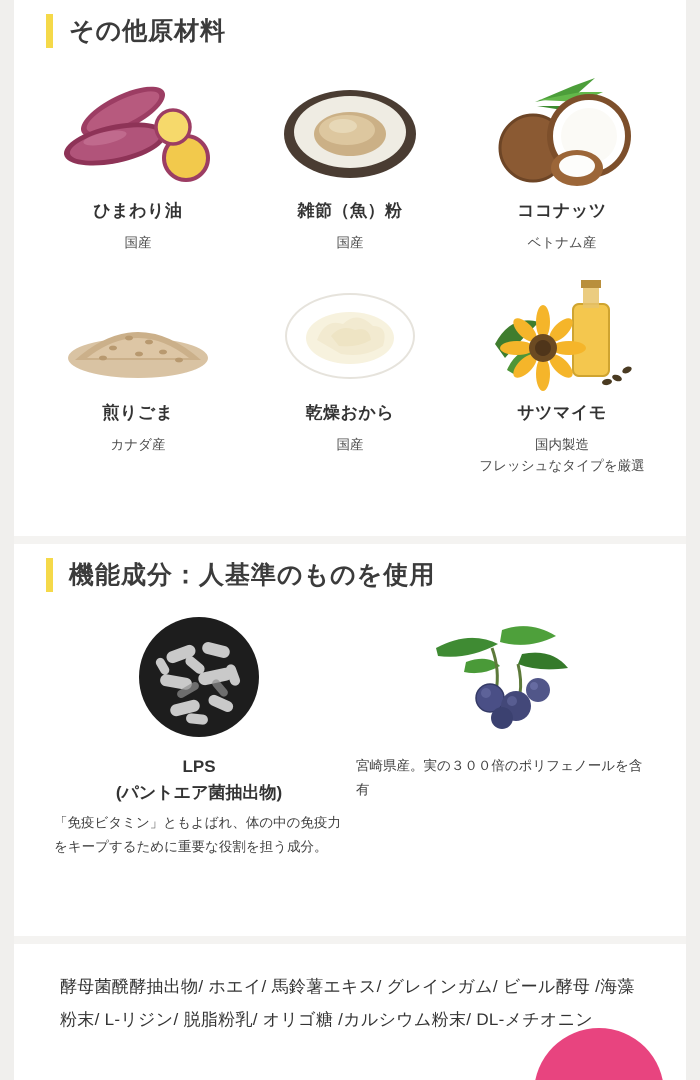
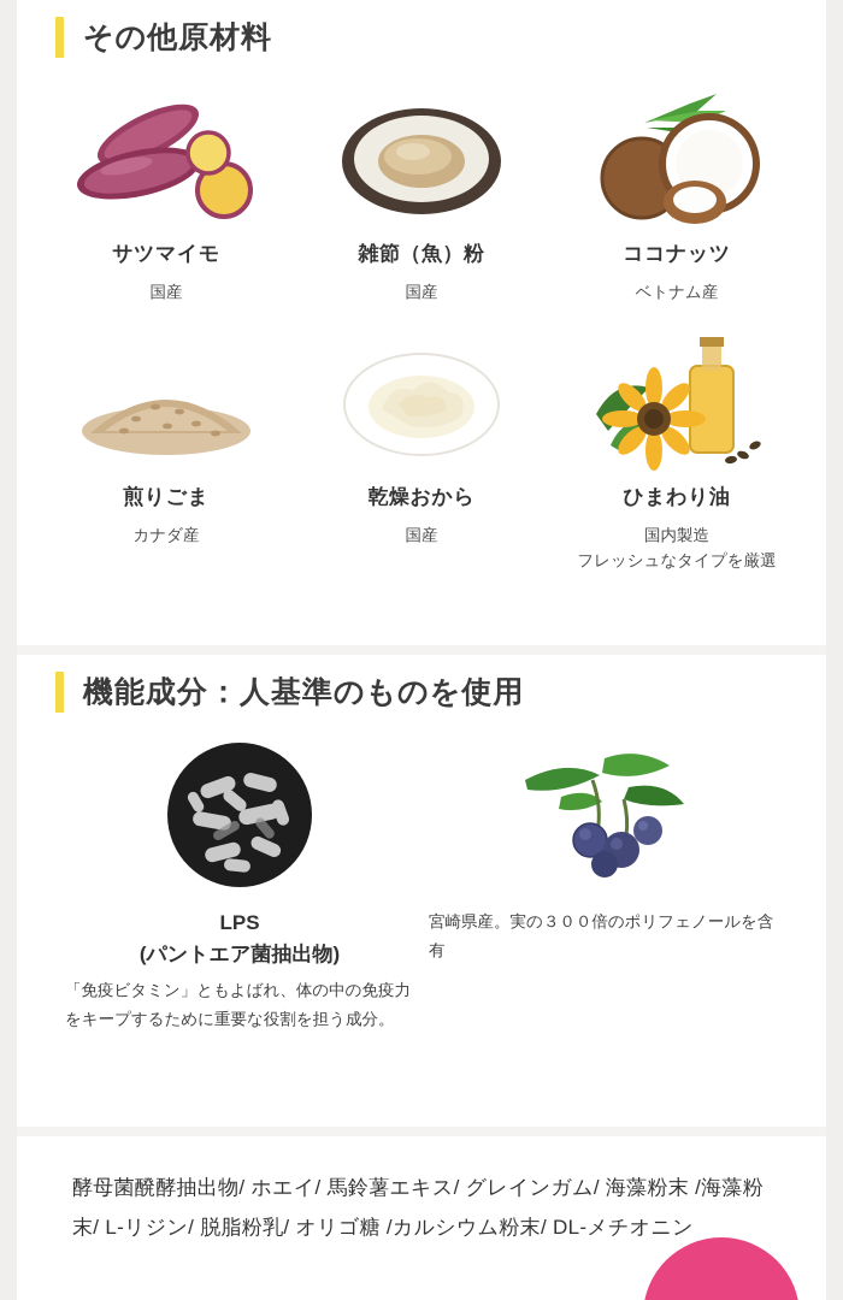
  その他原材料
- ひまわり油
+ サツマイモ
  国産
  雑節（魚）粉
  国産
  ココナッツ
  ベトナム産
  煎りごま
  カナダ産
  乾燥おから
  国産
- サツマイモ
+ ひまわり油
  国内製造
  フレッシュなタイプを厳選
  機能成分：人基準のものを使用
  LPS
  (パントエア菌抽出物)
  「免疫ビタミン」ともよばれ、体の中の免疫力をキープするために重要な役割を担う成分。
  宮崎県産。実の３００倍のポリフェノールを含有
- 酵母菌醗酵抽出物/ ホエイ/ 馬鈴薯エキス/ グレインガム/ ビール酵母 /海藻粉末/ L-リジン/ 脱脂粉乳/ オリゴ糖 /カルシウム粉末/ DL-メチオニン
+ 酵母菌醗酵抽出物/ ホエイ/ 馬鈴薯エキス/ グレインガム/ 海藻粉末 /海藻粉末/ L-リジン/ 脱脂粉乳/ オリゴ糖 /カルシウム粉末/ DL-メチオニン
